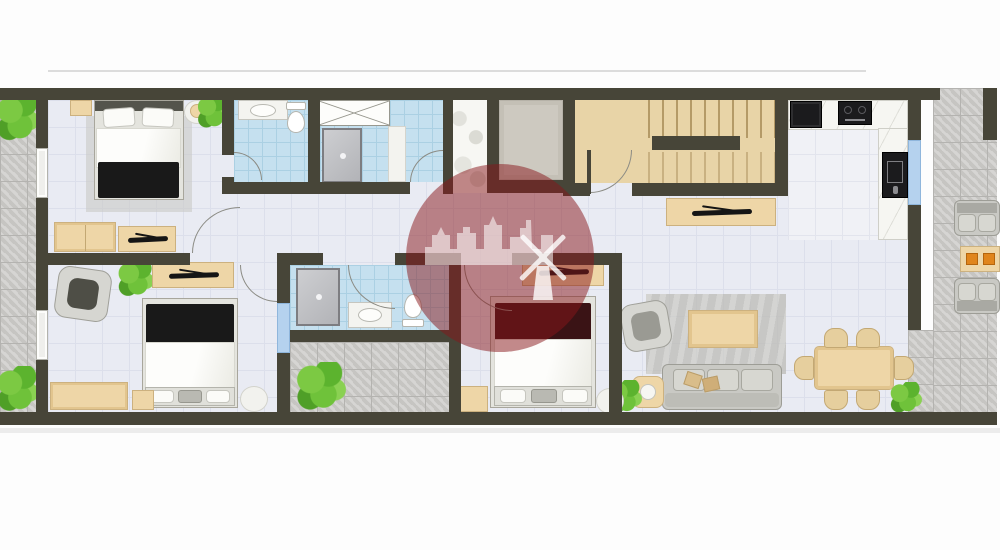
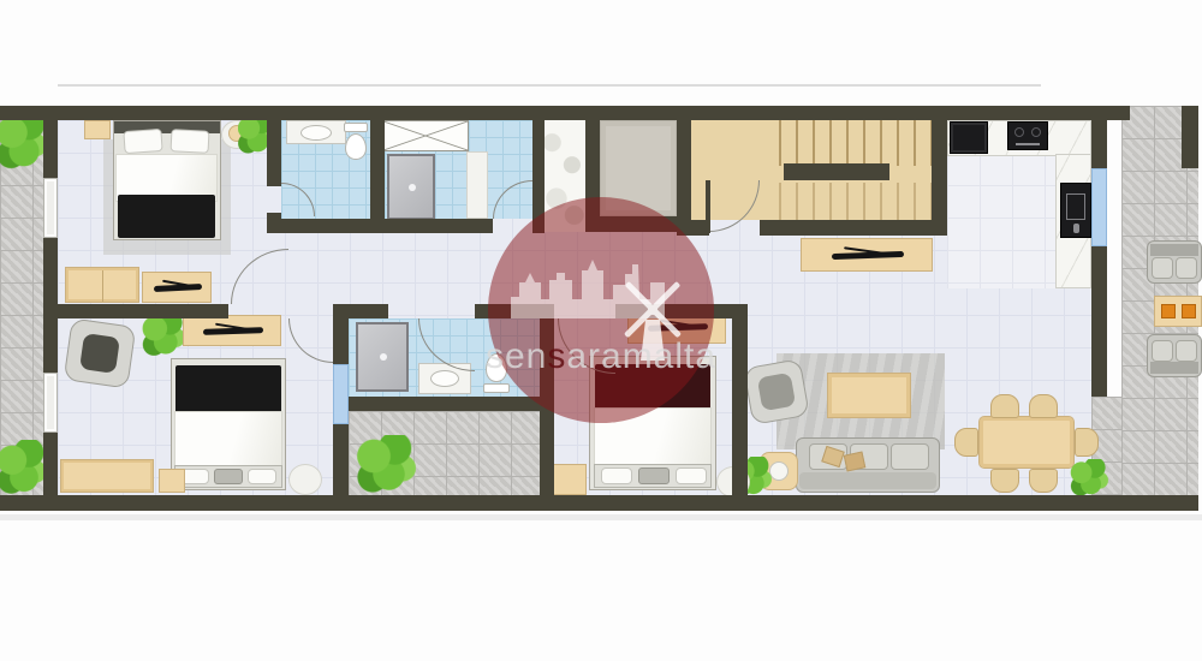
+ sensaramalta
